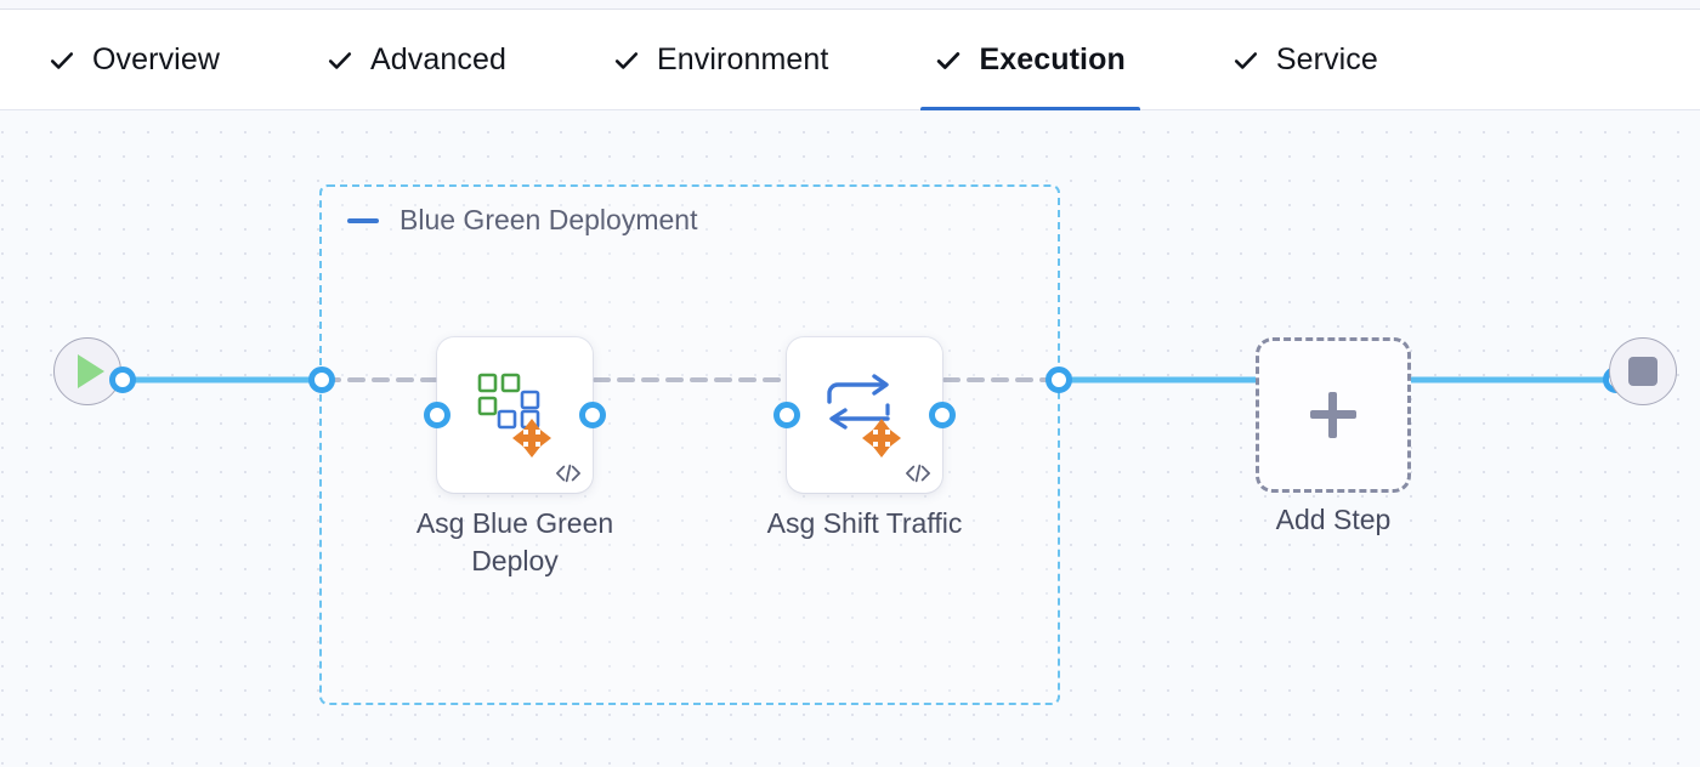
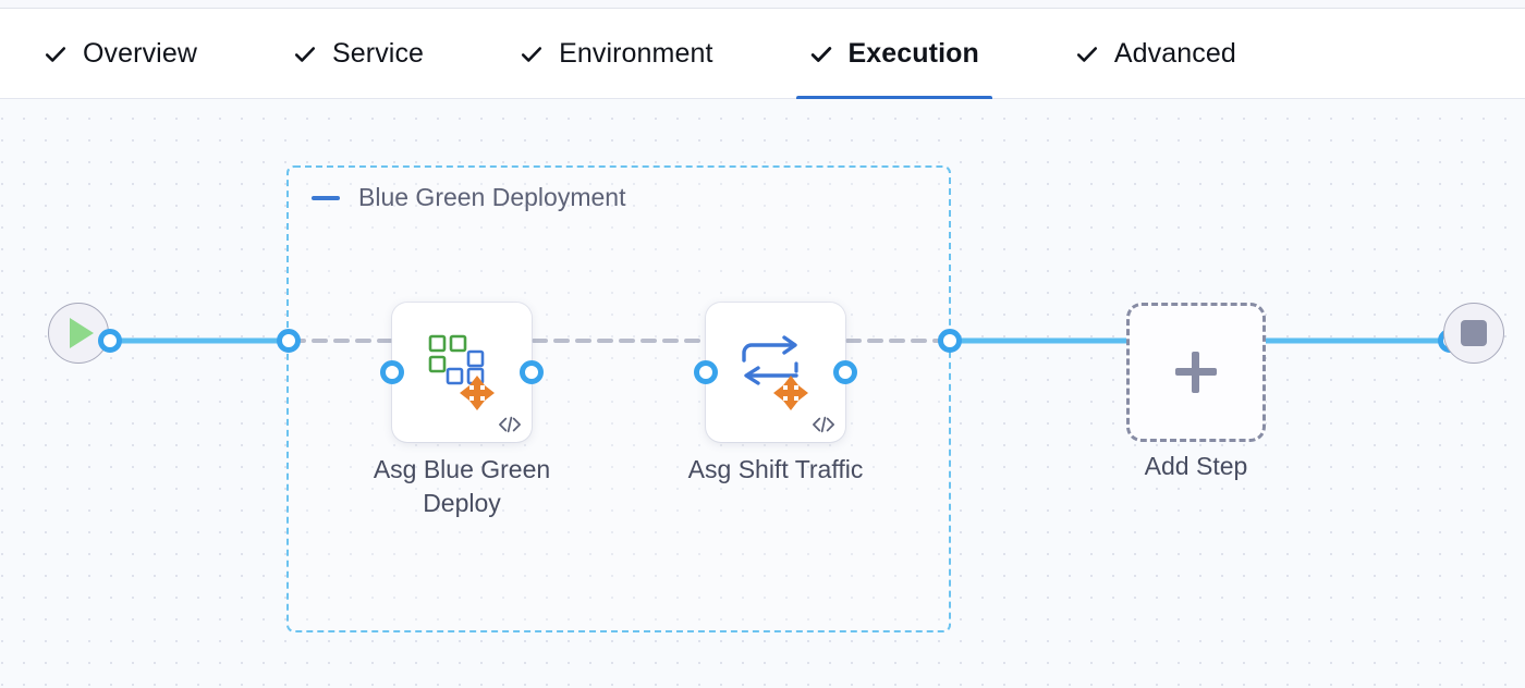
  Overview
- Advanced
+ Service
  Environment
  Execution
- Service
+ Advanced
  Blue Green Deployment
  Asg Blue Green
  Deploy
  Asg Shift Traffic
  Add Step
